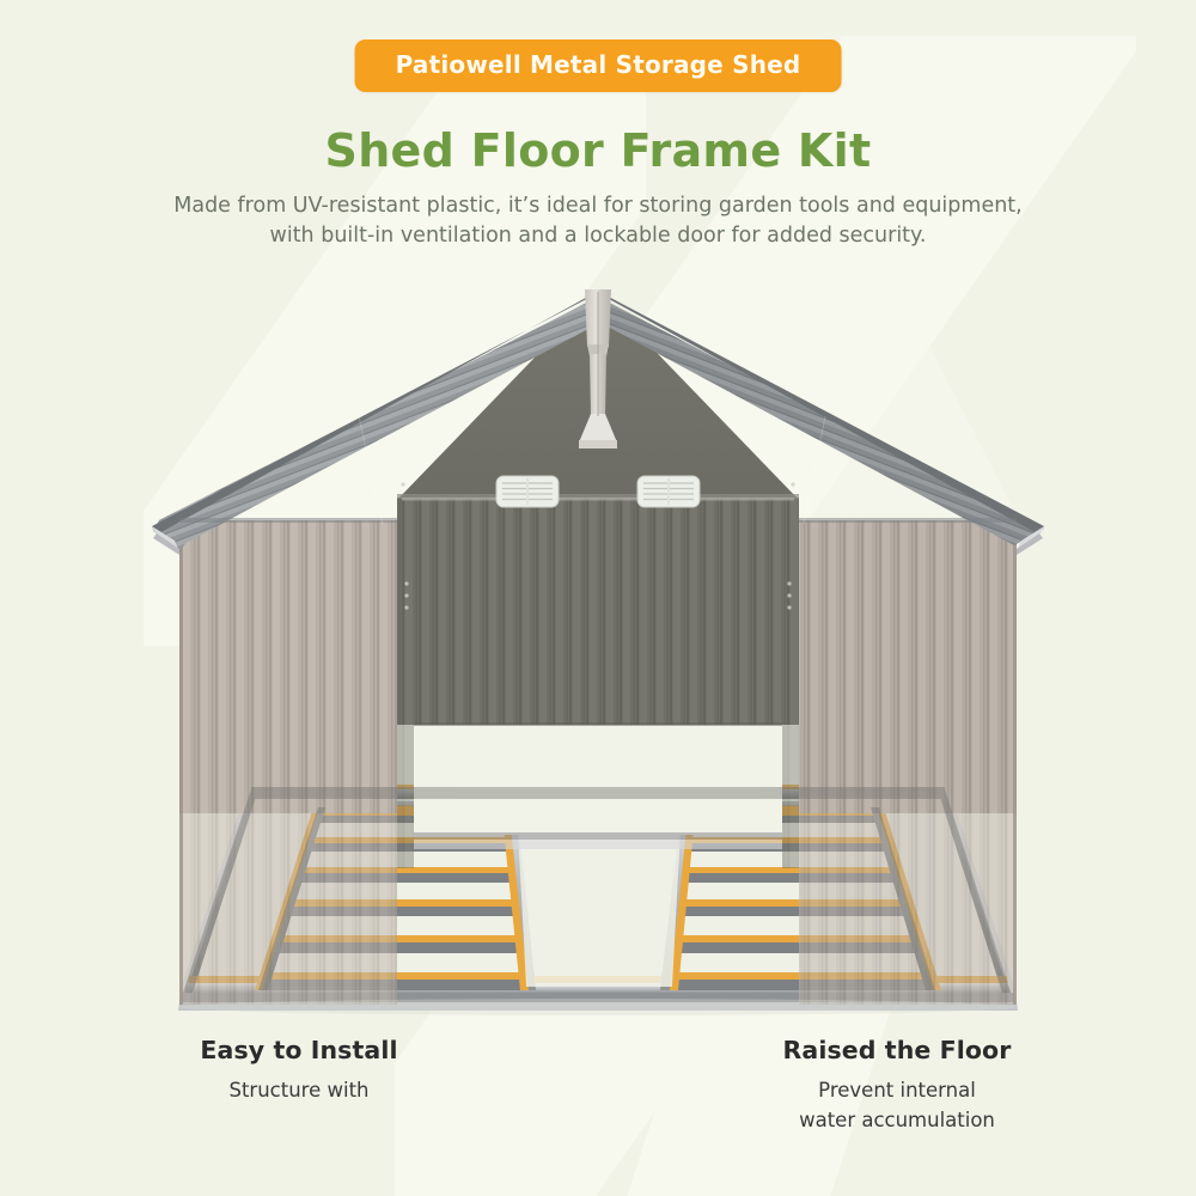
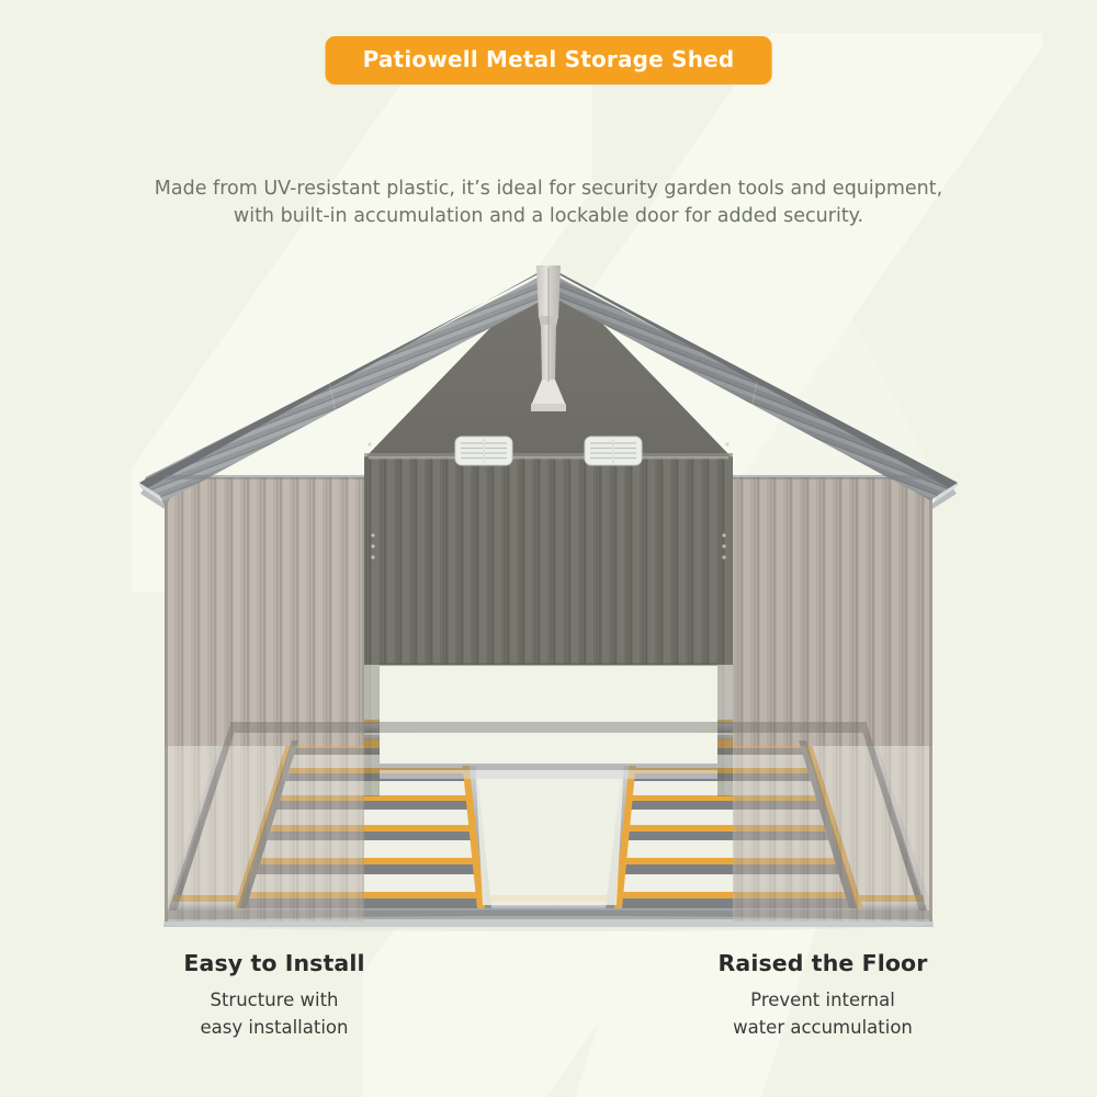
  Patiowell Metal Storage Shed
- Shed Floor Frame Kit
- Made from UV-resistant plastic, it’s ideal for storing garden tools and equipment,
+ Made from UV-resistant plastic, it’s ideal for security garden tools and equipment,
- with built-in ventilation and a lockable door for added security.
+ with built-in accumulation and a lockable door for added security.
  Easy to Install
  Structure with
+ easy installation
  Raised the Floor
  Prevent internal
  water accumulation
